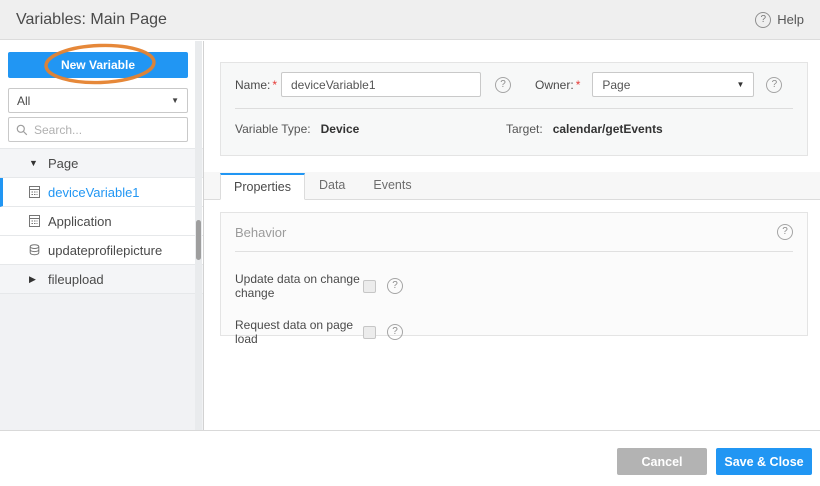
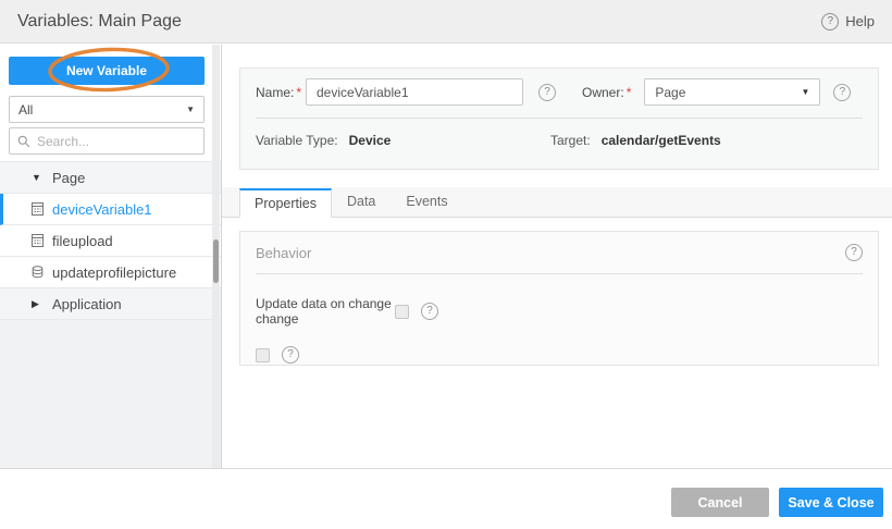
  Variables: Main Page
  ?
  Help
  New Variable
  All
  ▼
  Search...
  ▼
  Page
  deviceVariable1
- Application
+ fileupload
  updateprofilepicture
  ▶
- fileupload
+ Application
  Name: *
  deviceVariable1
  ?
  Owner: *
  Page
  ▼
  ?
  Variable Type:
  Device
  Target:
  calendar/getEvents
  Properties
  Data
  Events
  Behavior
  ?
  Update data on change change
  ?
- Request data on page load
  ?
  Cancel
  Save & Close
